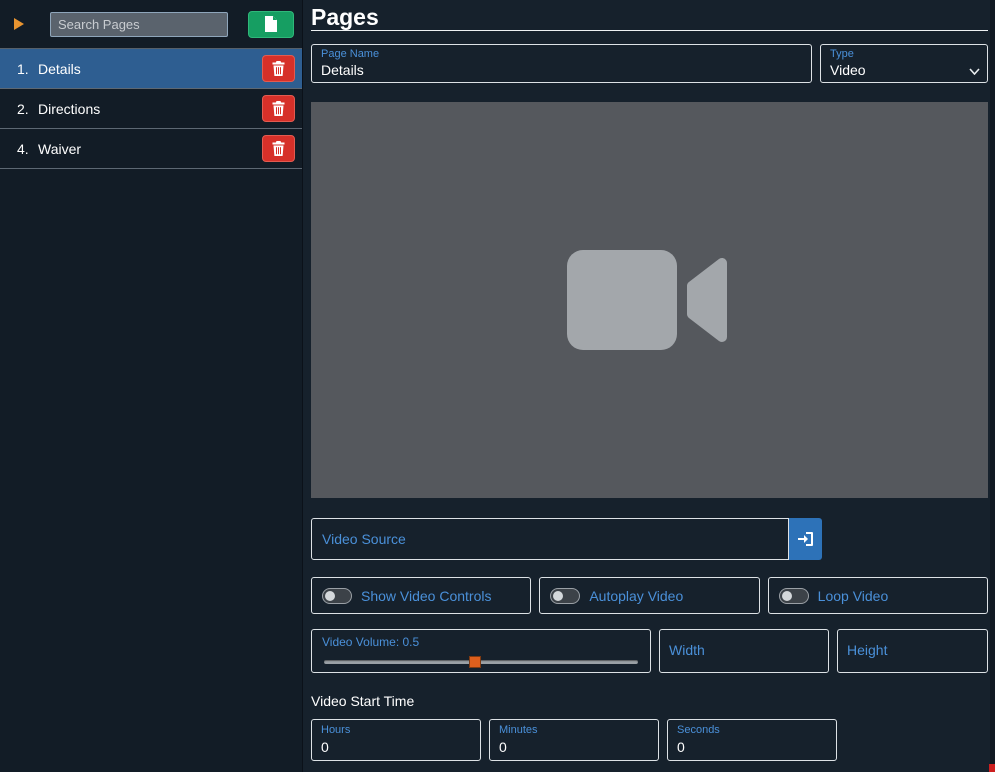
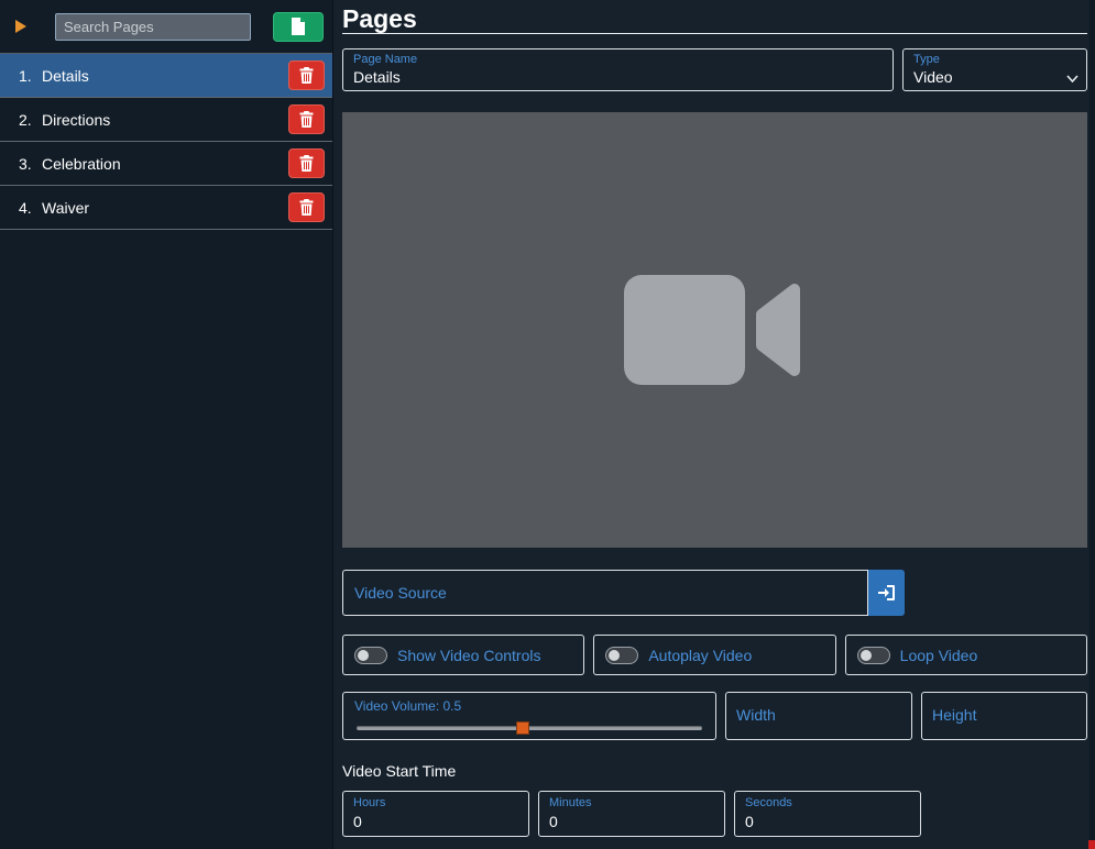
  Search Pages
  1.
  Details
  2.
  Directions
+ 3.
+ Celebration
  4.
  Waiver
  Pages
  Page Name
  Details
  Type
  Video
  Video Source
  Show Video Controls
  Autoplay Video
  Loop Video
  Video Volume: 0.5
  Width
  Height
  Video Start Time
  Hours
  0
  Minutes
  0
  Seconds
  0
